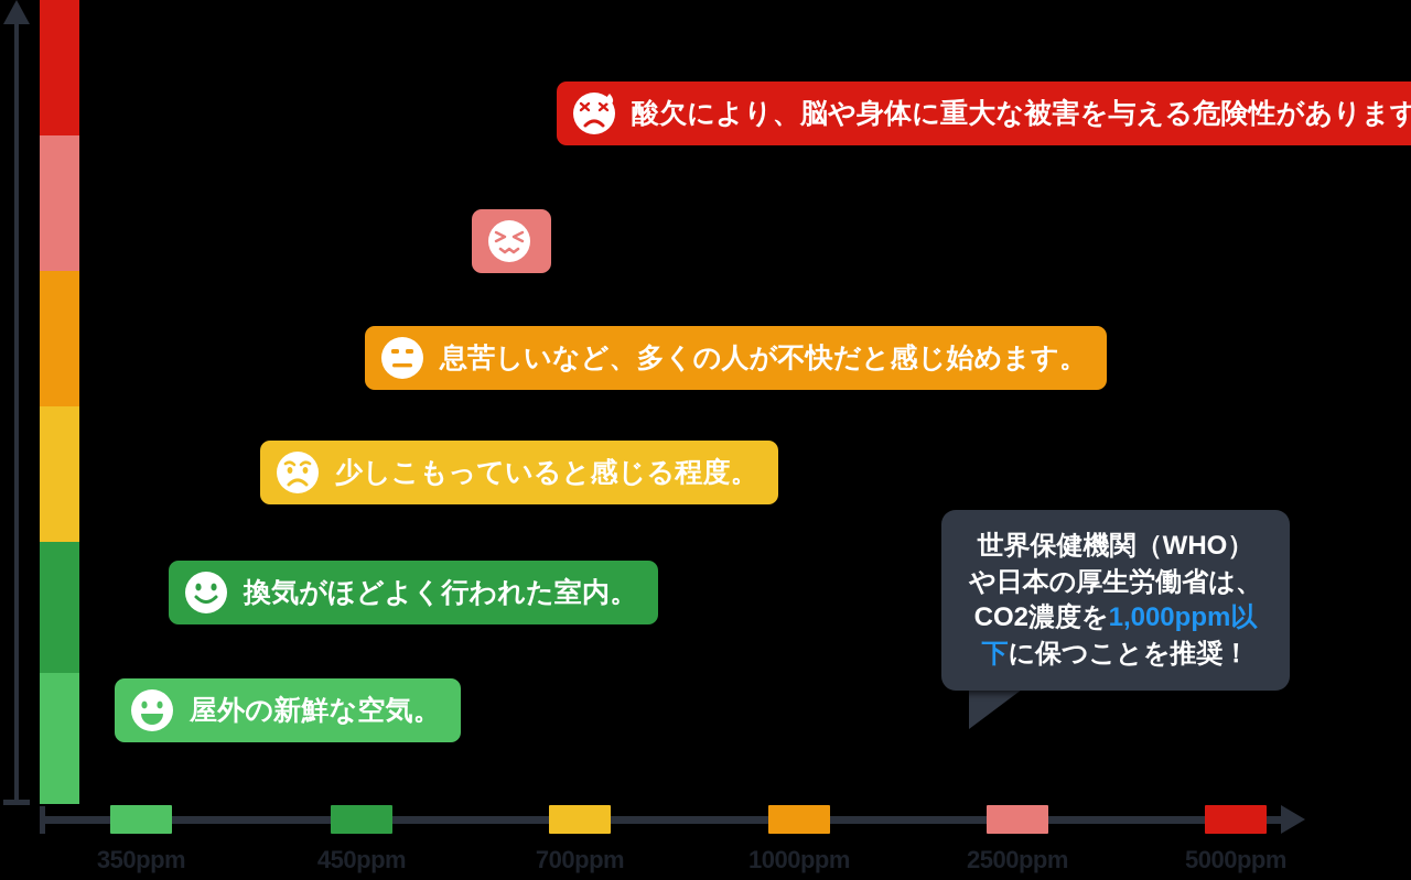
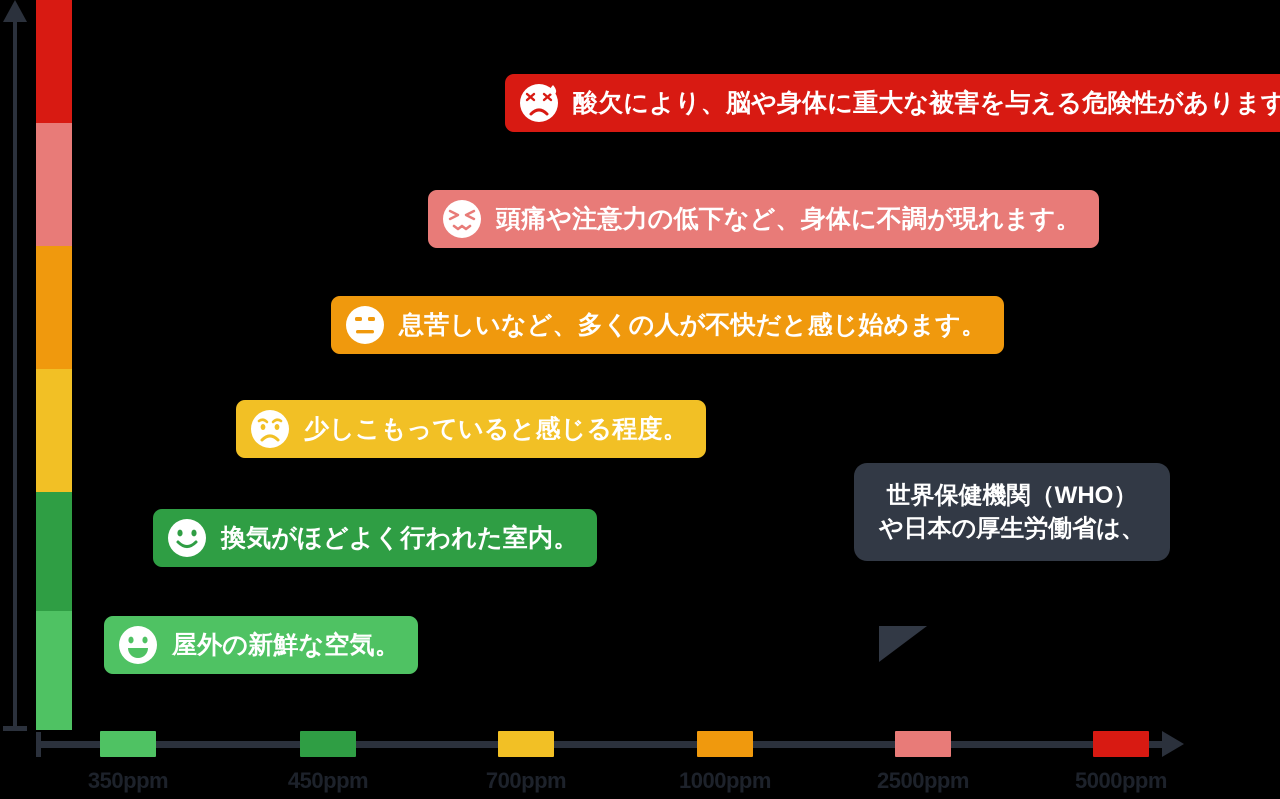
  350ppm
  450ppm
  700ppm
  1000ppm
  2500ppm
  5000ppm
  酸欠により、脳や身体に重大な被害を与える危険性があります
+ 頭痛や注意力の低下など、身体に不調が現れます。
  息苦しいなど、多くの人が不快だと感じ始めます。
  少しこもっていると感じる程度。
  換気がほどよく行われた室内。
  屋外の新鮮な空気。
  世界保健機関（WHO）
  や日本の厚生労働省は、
- CO2濃度を1,000ppm以
- 下に保つことを推奨！
